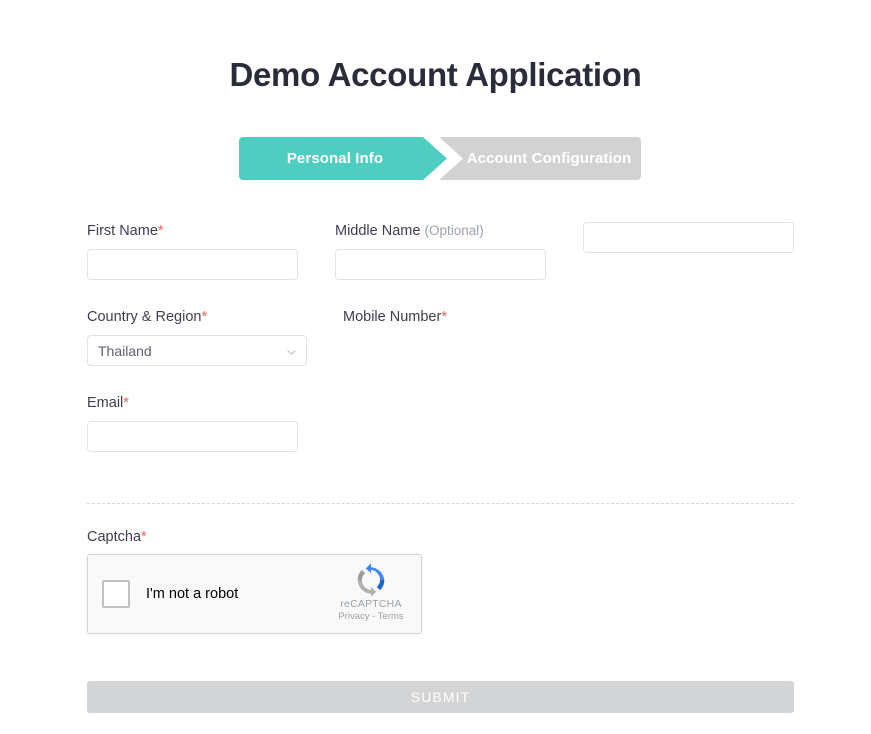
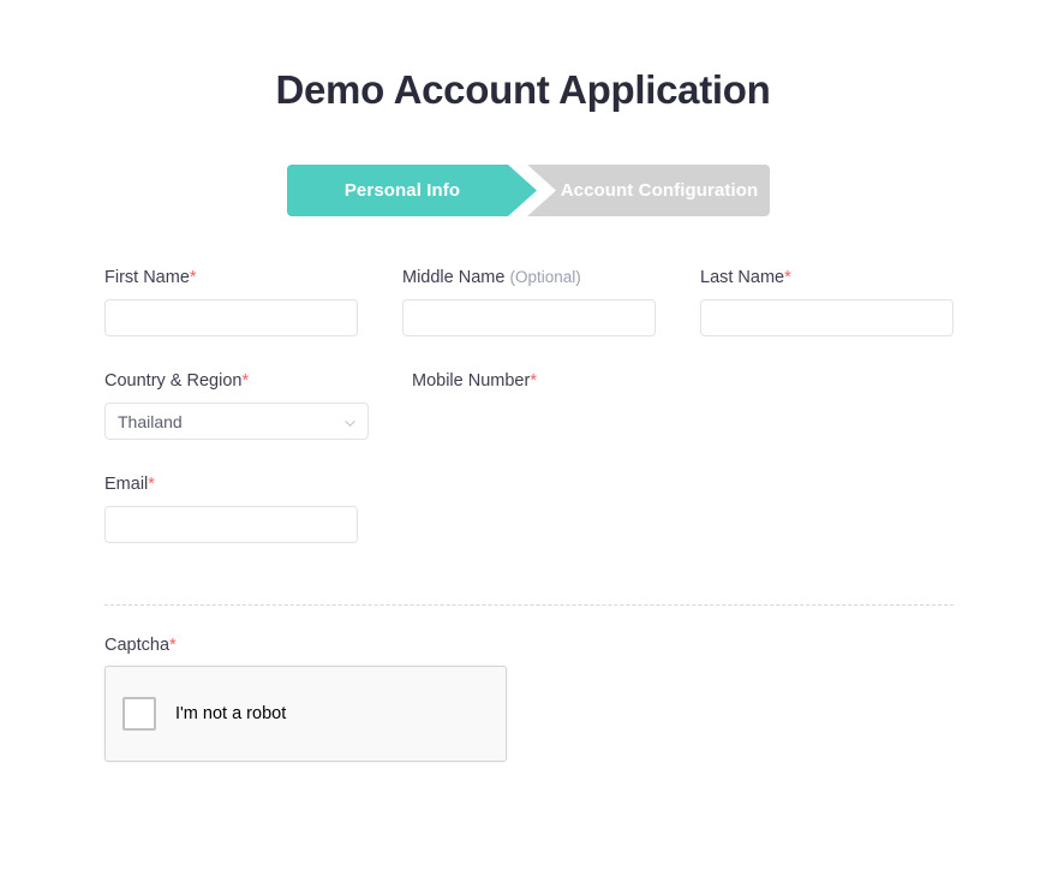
  Demo Account Application
  Personal Info
  Account Configuration
  First Name*
  Middle Name (Optional)
+ Last Name*
  Country & Region*
  Thailand
  Mobile Number*
  Email*
  Captcha*
  I'm not a robot
- reCAPTCHA
- Privacy - Terms
- SUBMIT
